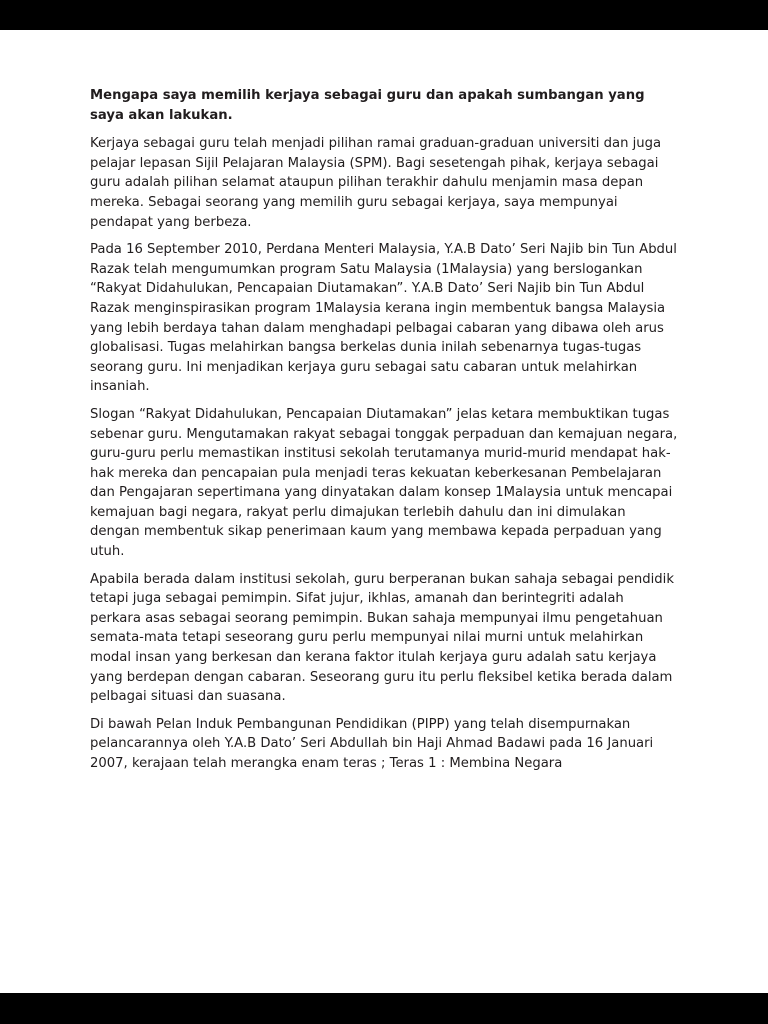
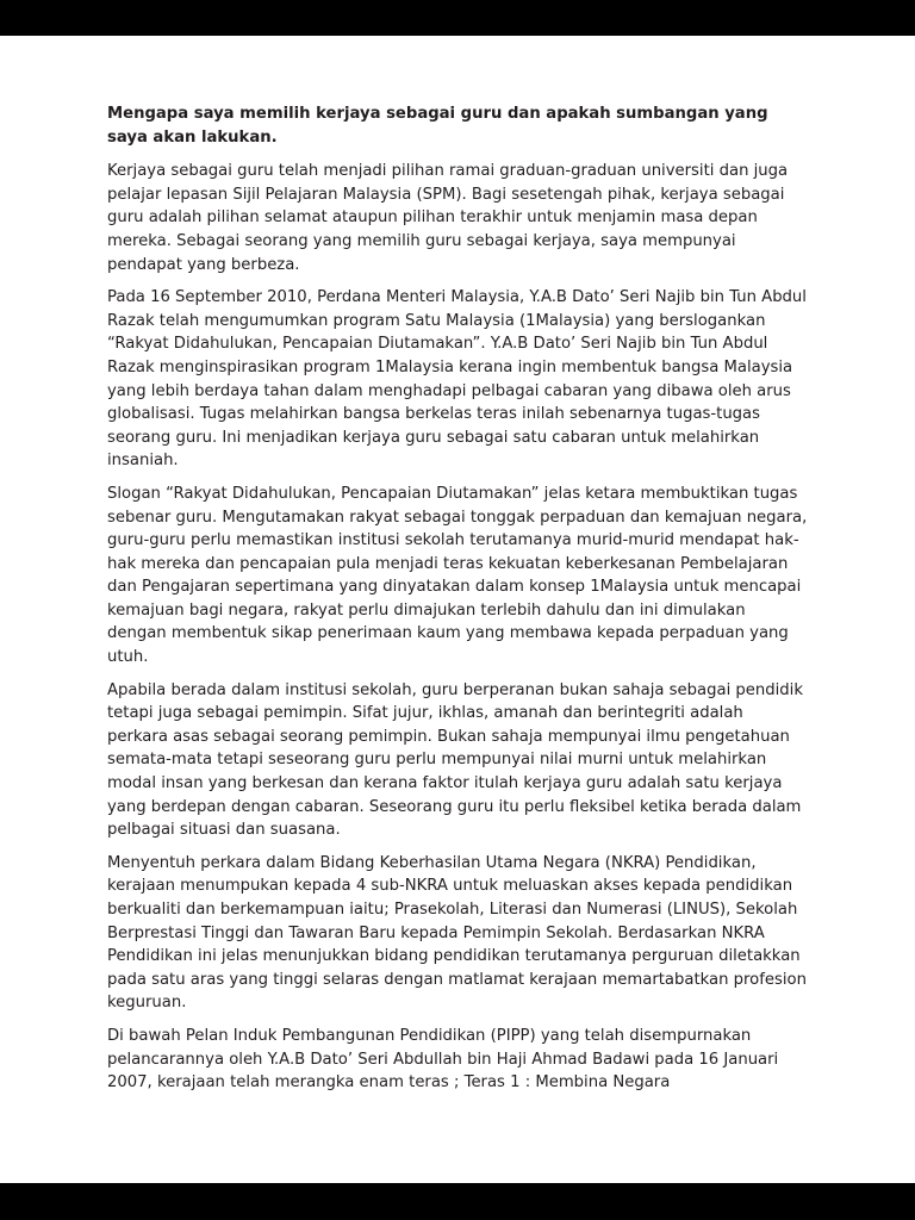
  Mengapa saya memilih kerjaya sebagai guru dan apakah sumbangan yang saya akan lakukan.
- Kerjaya sebagai guru telah menjadi pilihan ramai graduan-graduan universiti dan juga pelajar lepasan Sijil Pelajaran Malaysia (SPM). Bagi sesetengah pihak, kerjaya sebagai guru adalah pilihan selamat ataupun pilihan terakhir dahulu menjamin masa depan mereka. Sebagai seorang yang memilih guru sebagai kerjaya, saya mempunyai pendapat yang berbeza.
+ Kerjaya sebagai guru telah menjadi pilihan ramai graduan-graduan universiti dan juga pelajar lepasan Sijil Pelajaran Malaysia (SPM). Bagi sesetengah pihak, kerjaya sebagai guru adalah pilihan selamat ataupun pilihan terakhir untuk menjamin masa depan mereka. Sebagai seorang yang memilih guru sebagai kerjaya, saya mempunyai pendapat yang berbeza.
- Pada 16 September 2010, Perdana Menteri Malaysia, Y.A.B Dato’ Seri Najib bin Tun Abdul Razak telah mengumumkan program Satu Malaysia (1Malaysia) yang berslogankan “Rakyat Didahulukan, Pencapaian Diutamakan”. Y.A.B Dato’ Seri Najib bin Tun Abdul Razak menginspirasikan program 1Malaysia kerana ingin membentuk bangsa Malaysia yang lebih berdaya tahan dalam menghadapi pelbagai cabaran yang dibawa oleh arus globalisasi. Tugas melahirkan bangsa berkelas dunia inilah sebenarnya tugas-tugas seorang guru. Ini menjadikan kerjaya guru sebagai satu cabaran untuk melahirkan insaniah.
+ Pada 16 September 2010, Perdana Menteri Malaysia, Y.A.B Dato’ Seri Najib bin Tun Abdul Razak telah mengumumkan program Satu Malaysia (1Malaysia) yang berslogankan “Rakyat Didahulukan, Pencapaian Diutamakan”. Y.A.B Dato’ Seri Najib bin Tun Abdul Razak menginspirasikan program 1Malaysia kerana ingin membentuk bangsa Malaysia yang lebih berdaya tahan dalam menghadapi pelbagai cabaran yang dibawa oleh arus globalisasi. Tugas melahirkan bangsa berkelas teras inilah sebenarnya tugas-tugas seorang guru. Ini menjadikan kerjaya guru sebagai satu cabaran untuk melahirkan insaniah.
  Slogan “Rakyat Didahulukan, Pencapaian Diutamakan” jelas ketara membuktikan tugas sebenar guru. Mengutamakan rakyat sebagai tonggak perpaduan dan kemajuan negara, guru-guru perlu memastikan institusi sekolah terutamanya murid-murid mendapat hak-hak mereka dan pencapaian pula menjadi teras kekuatan keberkesanan Pembelajaran dan Pengajaran sepertimana yang dinyatakan dalam konsep 1Malaysia untuk mencapai kemajuan bagi negara, rakyat perlu dimajukan terlebih dahulu dan ini dimulakan dengan membentuk sikap penerimaan kaum yang membawa kepada perpaduan yang utuh.
  Apabila berada dalam institusi sekolah, guru berperanan bukan sahaja sebagai pendidik tetapi juga sebagai pemimpin. Sifat jujur, ikhlas, amanah dan berintegriti adalah perkara asas sebagai seorang pemimpin. Bukan sahaja mempunyai ilmu pengetahuan semata-mata tetapi seseorang guru perlu mempunyai nilai murni untuk melahirkan modal insan yang berkesan dan kerana faktor itulah kerjaya guru adalah satu kerjaya yang berdepan dengan cabaran. Seseorang guru itu perlu fleksibel ketika berada dalam pelbagai situasi dan suasana.
+ Menyentuh perkara dalam Bidang Keberhasilan Utama Negara (NKRA) Pendidikan, kerajaan menumpukan kepada 4 sub-NKRA untuk meluaskan akses kepada pendidikan berkualiti dan berkemampuan iaitu; Prasekolah, Literasi dan Numerasi (LINUS), Sekolah Berprestasi Tinggi dan Tawaran Baru kepada Pemimpin Sekolah. Berdasarkan NKRA Pendidikan ini jelas menunjukkan bidang pendidikan terutamanya perguruan diletakkan pada satu aras yang tinggi selaras dengan matlamat kerajaan memartabatkan profesion keguruan.
  Di bawah Pelan Induk Pembangunan Pendidikan (PIPP) yang telah disempurnakan pelancarannya oleh Y.A.B Dato’ Seri Abdullah bin Haji Ahmad Badawi pada 16 Januari 2007, kerajaan telah merangka enam teras ; Teras 1 : Membina Negara
